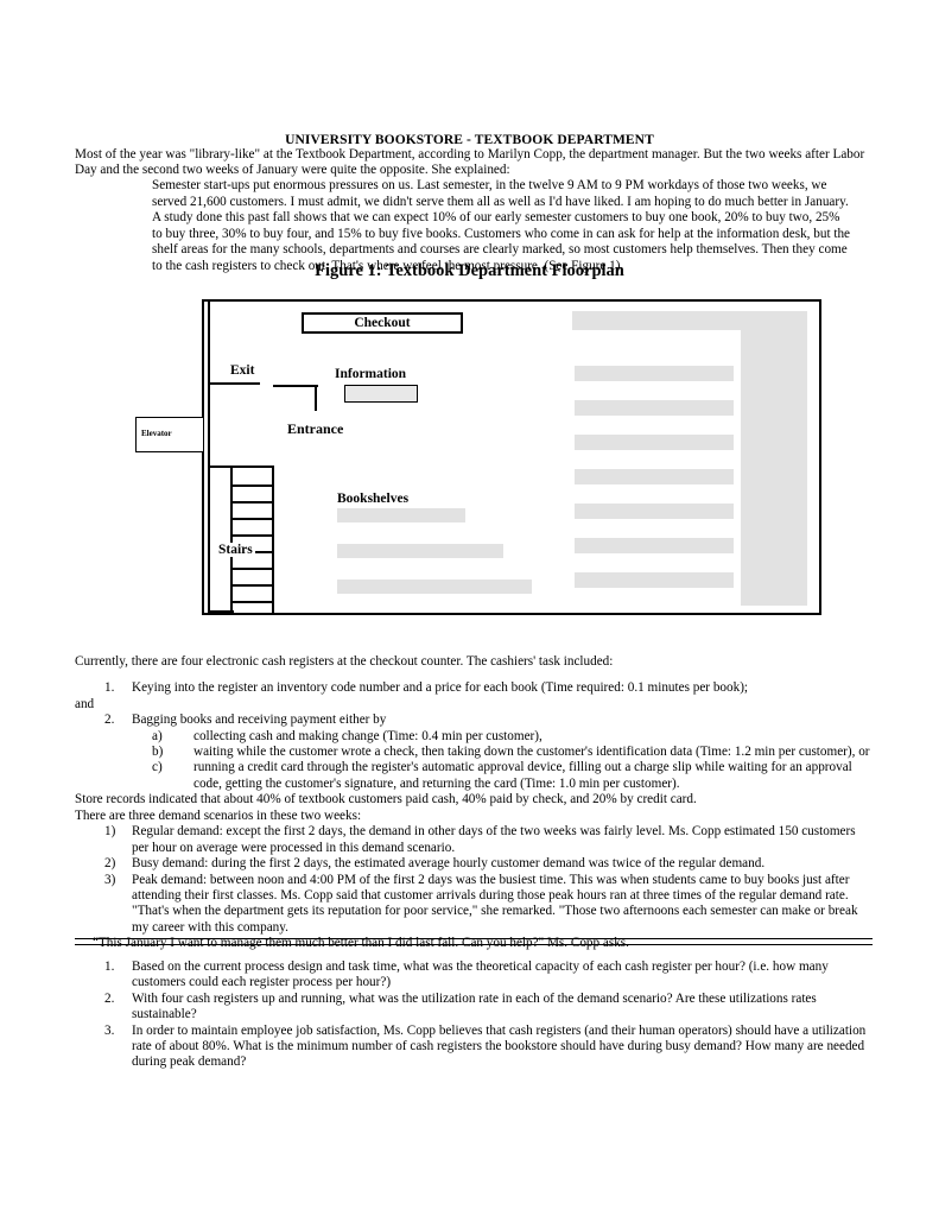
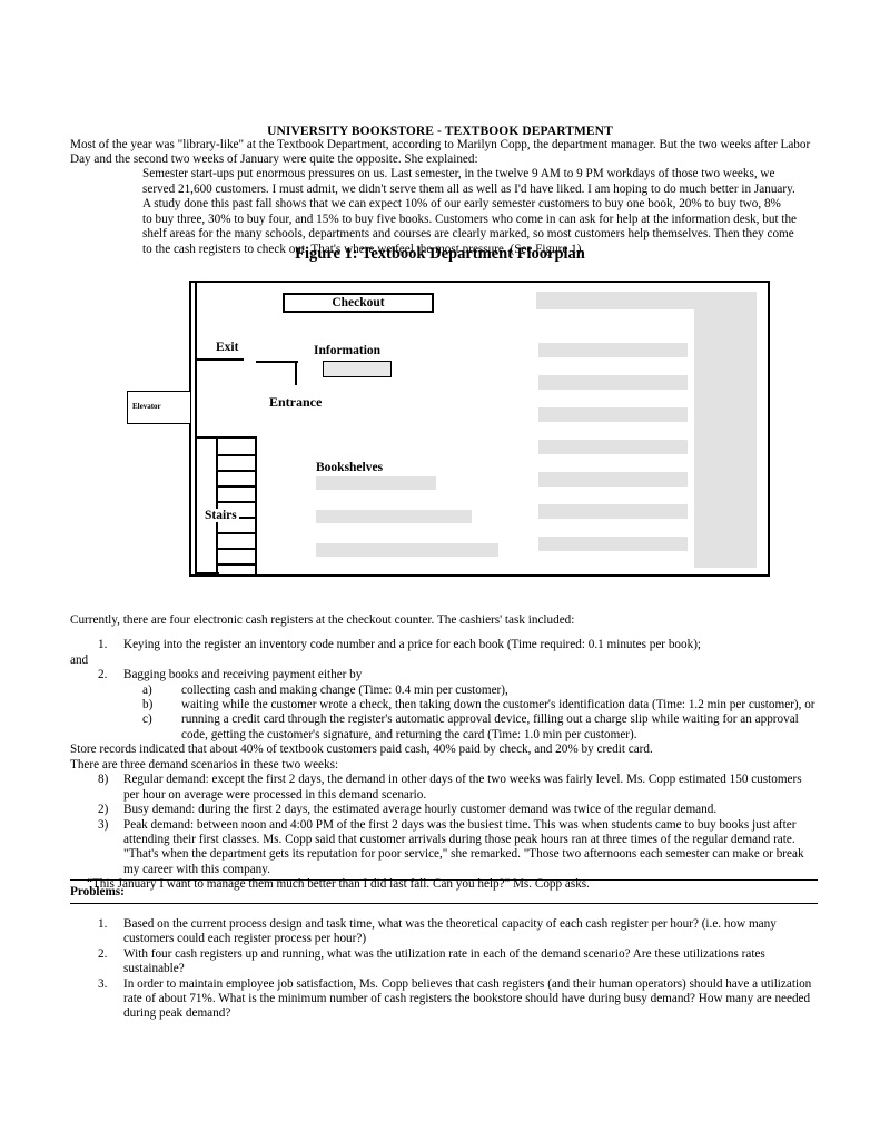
  UNIVERSITY BOOKSTORE - TEXTBOOK DEPARTMENT
  Most of the year was "library-like" at the Textbook Department, according to Marilyn Copp, the department manager. But the two weeks after Labor Day and the second two weeks of January were quite the opposite. She explained:
  Semester start-ups put enormous pressures on us. Last semester, in the twelve 9 AM to 9 PM workdays of those two weeks, we
  served 21,600 customers. I must admit, we didn't serve them all as well as I'd have liked. I am hoping to do much better in January.
- A study done this past fall shows that we can expect 10% of our early semester customers to buy one book, 20% to buy two, 25%
+ A study done this past fall shows that we can expect 10% of our early semester customers to buy one book, 20% to buy two, 8%
  to buy three, 30% to buy four, and 15% to buy five books. Customers who come in can ask for help at the information desk, but the
  shelf areas for the many schools, departments and courses are clearly marked, so most customers help themselves. Then they come
  to the cash registers to check out. That's where we feel the most pressure. (See Figure 1)
  Figure 1: Textbook Department Floorplan
  Elevator
  Checkout
  Information
  Exit
  Entrance
  Bookshelves
  Stairs
  Currently, there are four electronic cash registers at the checkout counter. The cashiers' task included:
  1.
  Keying into the register an inventory code number and a price for each book (Time required: 0.1 minutes per book);
  and
  2.
  Bagging books and receiving payment either by
  a)
  collecting cash and making change (Time: 0.4 min per customer),
  b)
  waiting while the customer wrote a check, then taking down the customer's identification data (Time: 1.2 min per customer), or
  c)
  running a credit card through the register's automatic approval device, filling out a charge slip while waiting for an approval code, getting the customer's signature, and returning the card (Time: 1.0 min per customer).
  Store records indicated that about 40% of textbook customers paid cash, 40% paid by check, and 20% by credit card.
  There are three demand scenarios in these two weeks:
- 1)
+ 8)
  Regular demand: except the first 2 days, the demand in other days of the two weeks was fairly level. Ms. Copp estimated 150 customers per hour on average were processed in this demand scenario.
  2)
  Busy demand: during the first 2 days, the estimated average hourly customer demand was twice of the regular demand.
  3)
  Peak demand: between noon and 4:00 PM of the first 2 days was the busiest time. This was when students came to buy books just after attending their first classes. Ms. Copp said that customer arrivals during those peak hours ran at three times of the regular demand rate. "That's when the department gets its reputation for poor service," she remarked. "Those two afternoons each semester can make or break my career with this company.
  “This January I want to manage them much better than I did last fall. Can you help?" Ms. Copp asks.
+ Problems:
  1.
  Based on the current process design and task time, what was the theoretical capacity of each cash register per hour? (i.e. how many customers could each register process per hour?)
  2.
  With four cash registers up and running, what was the utilization rate in each of the demand scenario? Are these utilizations rates sustainable?
  3.
- In order to maintain employee job satisfaction, Ms. Copp believes that cash registers (and their human operators) should have a utilization rate of about 80%. What is the minimum number of cash registers the bookstore should have during busy demand? How many are needed during peak demand?
+ In order to maintain employee job satisfaction, Ms. Copp believes that cash registers (and their human operators) should have a utilization rate of about 71%. What is the minimum number of cash registers the bookstore should have during busy demand? How many are needed during peak demand?
